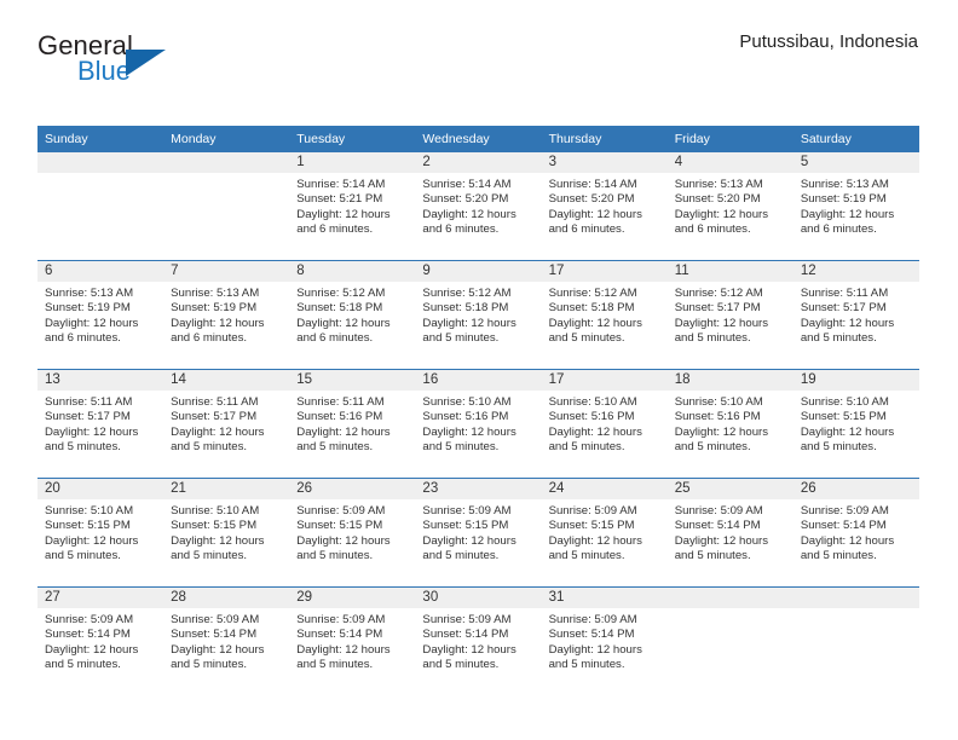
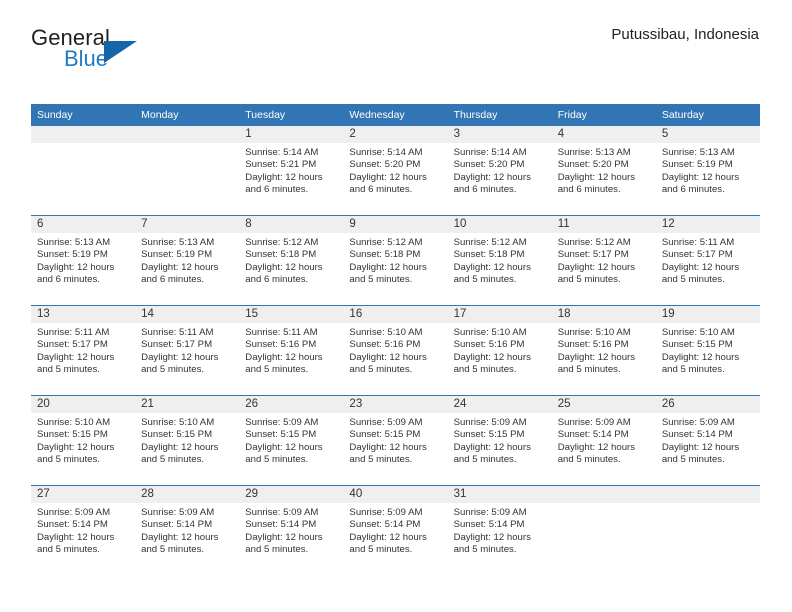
  General
  Blue
  Putussibau, Indonesia
  Sunday	Monday	Tuesday	Wednesday	Thursday	Friday	Saturday
  		1Sunrise: 5:14 AMSunset: 5:21 PMDaylight: 12 hoursand 6 minutes.	2Sunrise: 5:14 AMSunset: 5:20 PMDaylight: 12 hoursand 6 minutes.	3Sunrise: 5:14 AMSunset: 5:20 PMDaylight: 12 hoursand 6 minutes.	4Sunrise: 5:13 AMSunset: 5:20 PMDaylight: 12 hoursand 6 minutes.	5Sunrise: 5:13 AMSunset: 5:19 PMDaylight: 12 hoursand 6 minutes.
- 6Sunrise: 5:13 AMSunset: 5:19 PMDaylight: 12 hoursand 6 minutes.	7Sunrise: 5:13 AMSunset: 5:19 PMDaylight: 12 hoursand 6 minutes.	8Sunrise: 5:12 AMSunset: 5:18 PMDaylight: 12 hoursand 6 minutes.	9Sunrise: 5:12 AMSunset: 5:18 PMDaylight: 12 hoursand 5 minutes.	17Sunrise: 5:12 AMSunset: 5:18 PMDaylight: 12 hoursand 5 minutes.	11Sunrise: 5:12 AMSunset: 5:17 PMDaylight: 12 hoursand 5 minutes.	12Sunrise: 5:11 AMSunset: 5:17 PMDaylight: 12 hoursand 5 minutes.
+ 6Sunrise: 5:13 AMSunset: 5:19 PMDaylight: 12 hoursand 6 minutes.	7Sunrise: 5:13 AMSunset: 5:19 PMDaylight: 12 hoursand 6 minutes.	8Sunrise: 5:12 AMSunset: 5:18 PMDaylight: 12 hoursand 6 minutes.	9Sunrise: 5:12 AMSunset: 5:18 PMDaylight: 12 hoursand 5 minutes.	10Sunrise: 5:12 AMSunset: 5:18 PMDaylight: 12 hoursand 5 minutes.	11Sunrise: 5:12 AMSunset: 5:17 PMDaylight: 12 hoursand 5 minutes.	12Sunrise: 5:11 AMSunset: 5:17 PMDaylight: 12 hoursand 5 minutes.
  13Sunrise: 5:11 AMSunset: 5:17 PMDaylight: 12 hoursand 5 minutes.	14Sunrise: 5:11 AMSunset: 5:17 PMDaylight: 12 hoursand 5 minutes.	15Sunrise: 5:11 AMSunset: 5:16 PMDaylight: 12 hoursand 5 minutes.	16Sunrise: 5:10 AMSunset: 5:16 PMDaylight: 12 hoursand 5 minutes.	17Sunrise: 5:10 AMSunset: 5:16 PMDaylight: 12 hoursand 5 minutes.	18Sunrise: 5:10 AMSunset: 5:16 PMDaylight: 12 hoursand 5 minutes.	19Sunrise: 5:10 AMSunset: 5:15 PMDaylight: 12 hoursand 5 minutes.
  20Sunrise: 5:10 AMSunset: 5:15 PMDaylight: 12 hoursand 5 minutes.	21Sunrise: 5:10 AMSunset: 5:15 PMDaylight: 12 hoursand 5 minutes.	26Sunrise: 5:09 AMSunset: 5:15 PMDaylight: 12 hoursand 5 minutes.	23Sunrise: 5:09 AMSunset: 5:15 PMDaylight: 12 hoursand 5 minutes.	24Sunrise: 5:09 AMSunset: 5:15 PMDaylight: 12 hoursand 5 minutes.	25Sunrise: 5:09 AMSunset: 5:14 PMDaylight: 12 hoursand 5 minutes.	26Sunrise: 5:09 AMSunset: 5:14 PMDaylight: 12 hoursand 5 minutes.
- 27Sunrise: 5:09 AMSunset: 5:14 PMDaylight: 12 hoursand 5 minutes.	28Sunrise: 5:09 AMSunset: 5:14 PMDaylight: 12 hoursand 5 minutes.	29Sunrise: 5:09 AMSunset: 5:14 PMDaylight: 12 hoursand 5 minutes.	30Sunrise: 5:09 AMSunset: 5:14 PMDaylight: 12 hoursand 5 minutes.	31Sunrise: 5:09 AMSunset: 5:14 PMDaylight: 12 hoursand 5 minutes.
+ 27Sunrise: 5:09 AMSunset: 5:14 PMDaylight: 12 hoursand 5 minutes.	28Sunrise: 5:09 AMSunset: 5:14 PMDaylight: 12 hoursand 5 minutes.	29Sunrise: 5:09 AMSunset: 5:14 PMDaylight: 12 hoursand 5 minutes.	40Sunrise: 5:09 AMSunset: 5:14 PMDaylight: 12 hoursand 5 minutes.	31Sunrise: 5:09 AMSunset: 5:14 PMDaylight: 12 hoursand 5 minutes.
